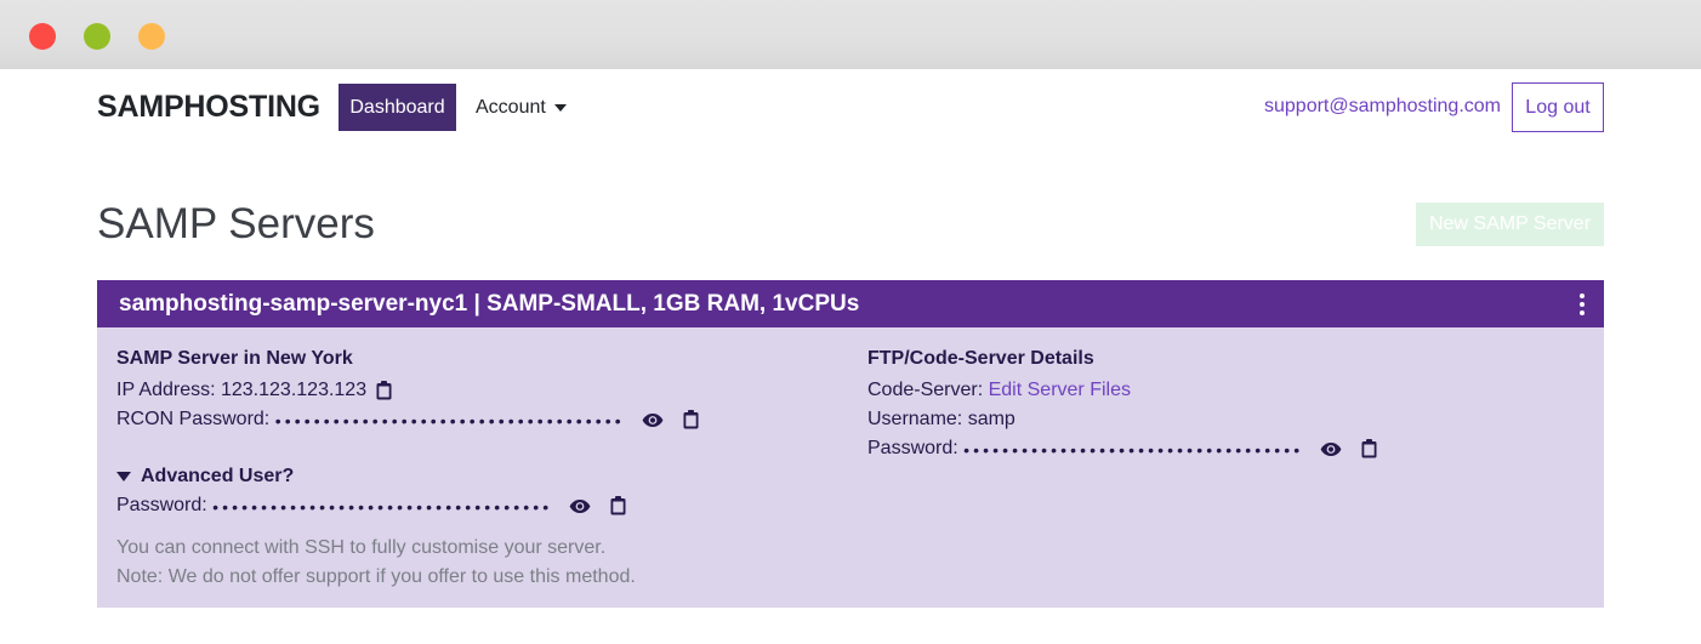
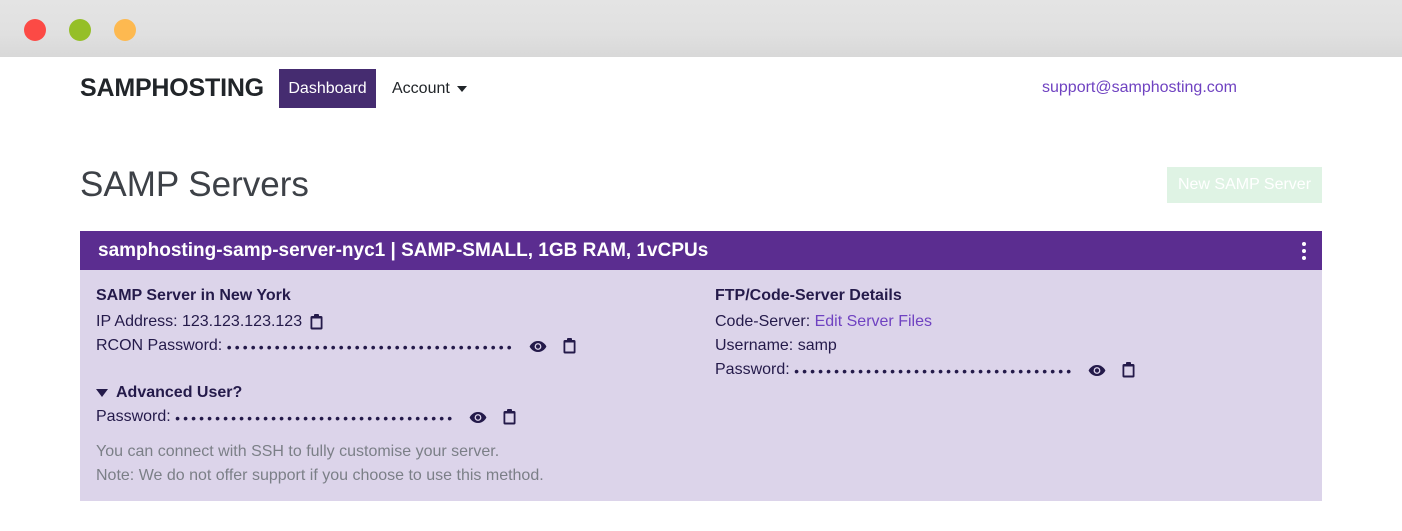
  SAMPHOSTING
  Dashboard
  Account
  support@samphosting.com
- Log out
  SAMP Servers
  New SAMP Server
  samphosting-samp-server-nyc1 | SAMP-SMALL, 1GB RAM, 1vCPUs
  SAMP Server in New York
  IP Address:
  123.123.123.123
  RCON Password:
  ••••••••••••••••••••••••••••••••••••
  Advanced User?
  Password:
  •••••••••••••••••••••••••••••••••••
  You can connect with SSH to fully customise your server.
- Note: We do not offer support if you offer to use this method.
+ Note: We do not offer support if you choose to use this method.
  FTP/Code-Server Details
  Code-Server:
  Edit Server Files
  Username:
  samp
  Password:
  •••••••••••••••••••••••••••••••••••
